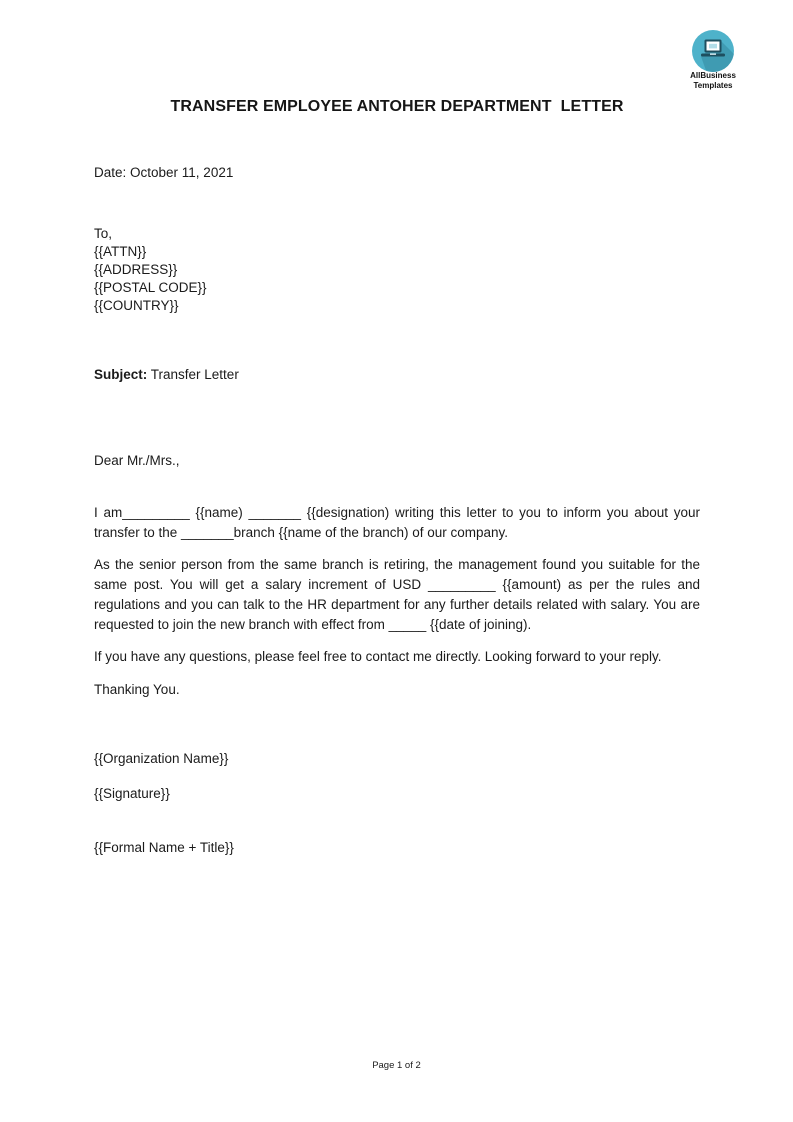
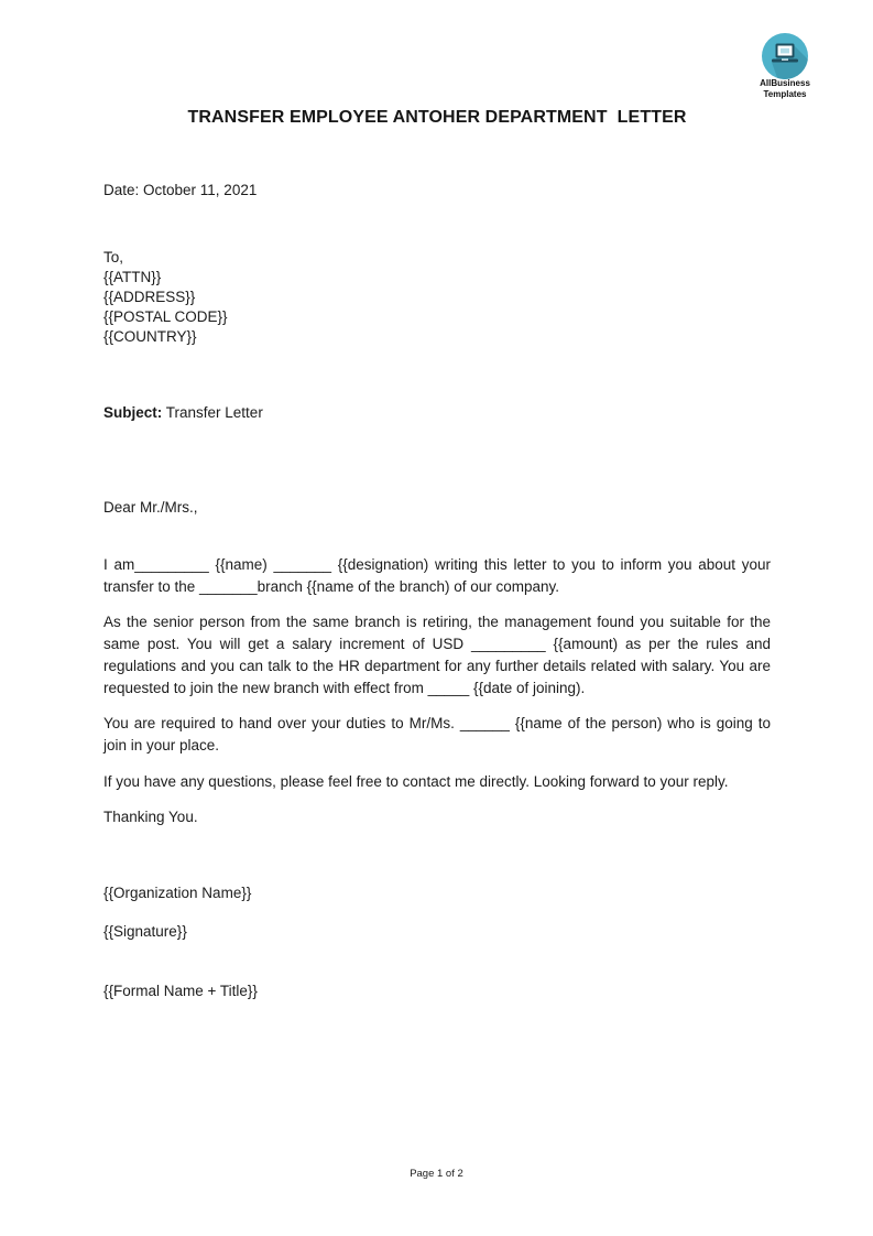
  AllBusiness
  Templates
  TRANSFER EMPLOYEE ANTOHER DEPARTMENT LETTER
  Date: October 11, 2021
  To,
  {{ATTN}}
  {{ADDRESS}}
  {{POSTAL CODE}}
  {{COUNTRY}}
  Subject: Transfer Letter
  Dear Mr./Mrs.,
  I am_________ {{name) _______ {{designation) writing this letter to you to inform you about your transfer to the _______branch {{name of the branch) of our company.
  As the senior person from the same branch is retiring, the management found you suitable for the same post. You will get a salary increment of USD _________ {{amount) as per the rules and regulations and you can talk to the HR department for any further details related with salary. You are requested to join the new branch with effect from _____ {{date of joining).
+ You are required to hand over your duties to Mr/Ms. ______ {{name of the person) who is going to join in your place.
  If you have any questions, please feel free to contact me directly. Looking forward to your reply.
  Thanking You.
  {{Organization Name}}
  {{Signature}}
  {{Formal Name + Title}}
  Page 1 of 2
